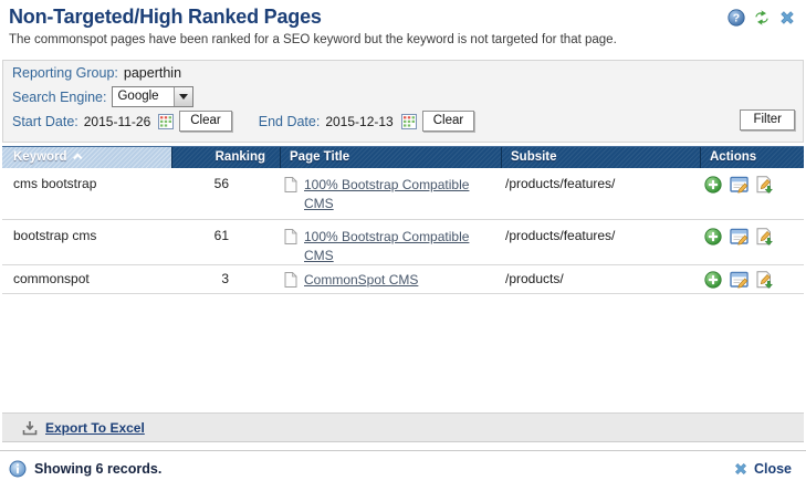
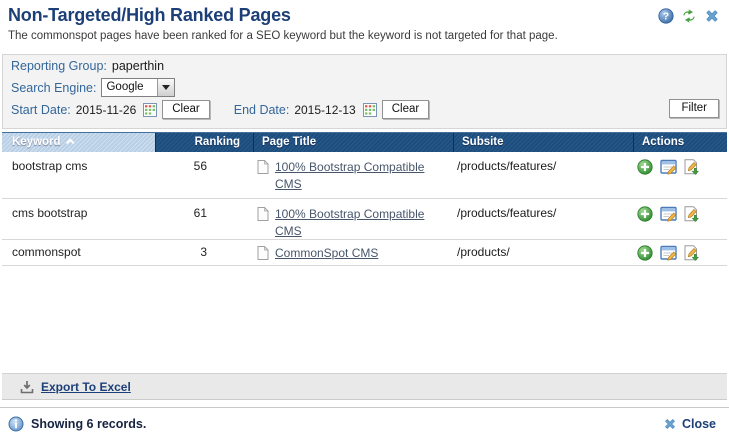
  Non-Targeted/High Ranked Pages
  ?
  The commonspot pages have been ranked for a SEO keyword but the keyword is not targeted for that page.
  Reporting Group:
  paperthin
  Search Engine:
  Google
  Start Date:
  2015-11-26
  Clear
  End Date:
  2015-12-13
  Clear
  Filter
  Keyword
  Ranking
  Page Title
  Subsite
  Actions
- cms bootstrap
+ bootstrap cms
  56
  100% Bootstrap Compatible CMS
  /products/features/
- bootstrap cms
+ cms bootstrap
  61
  100% Bootstrap Compatible CMS
  /products/features/
  commonspot
  3
  CommonSpot CMS
  /products/
  Export To Excel
  Showing 6 records.
  Close
